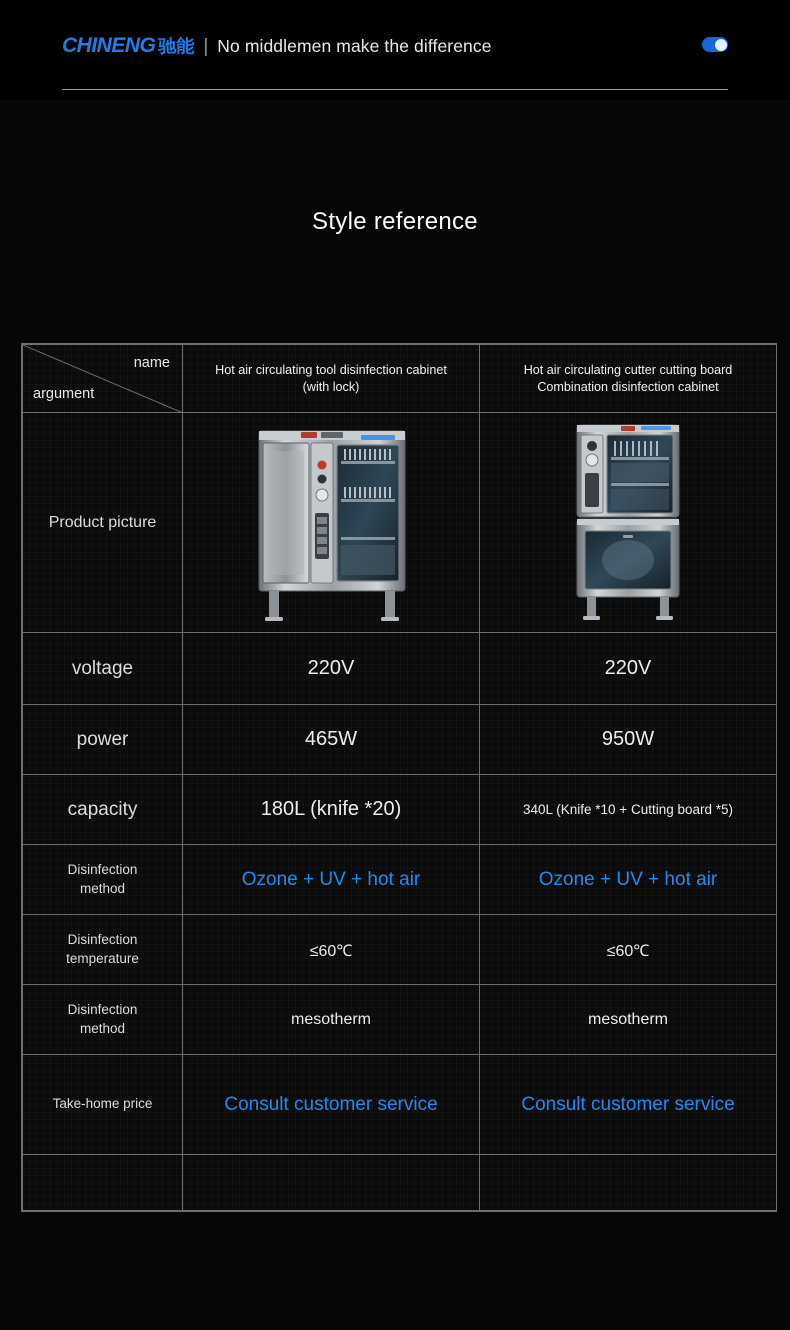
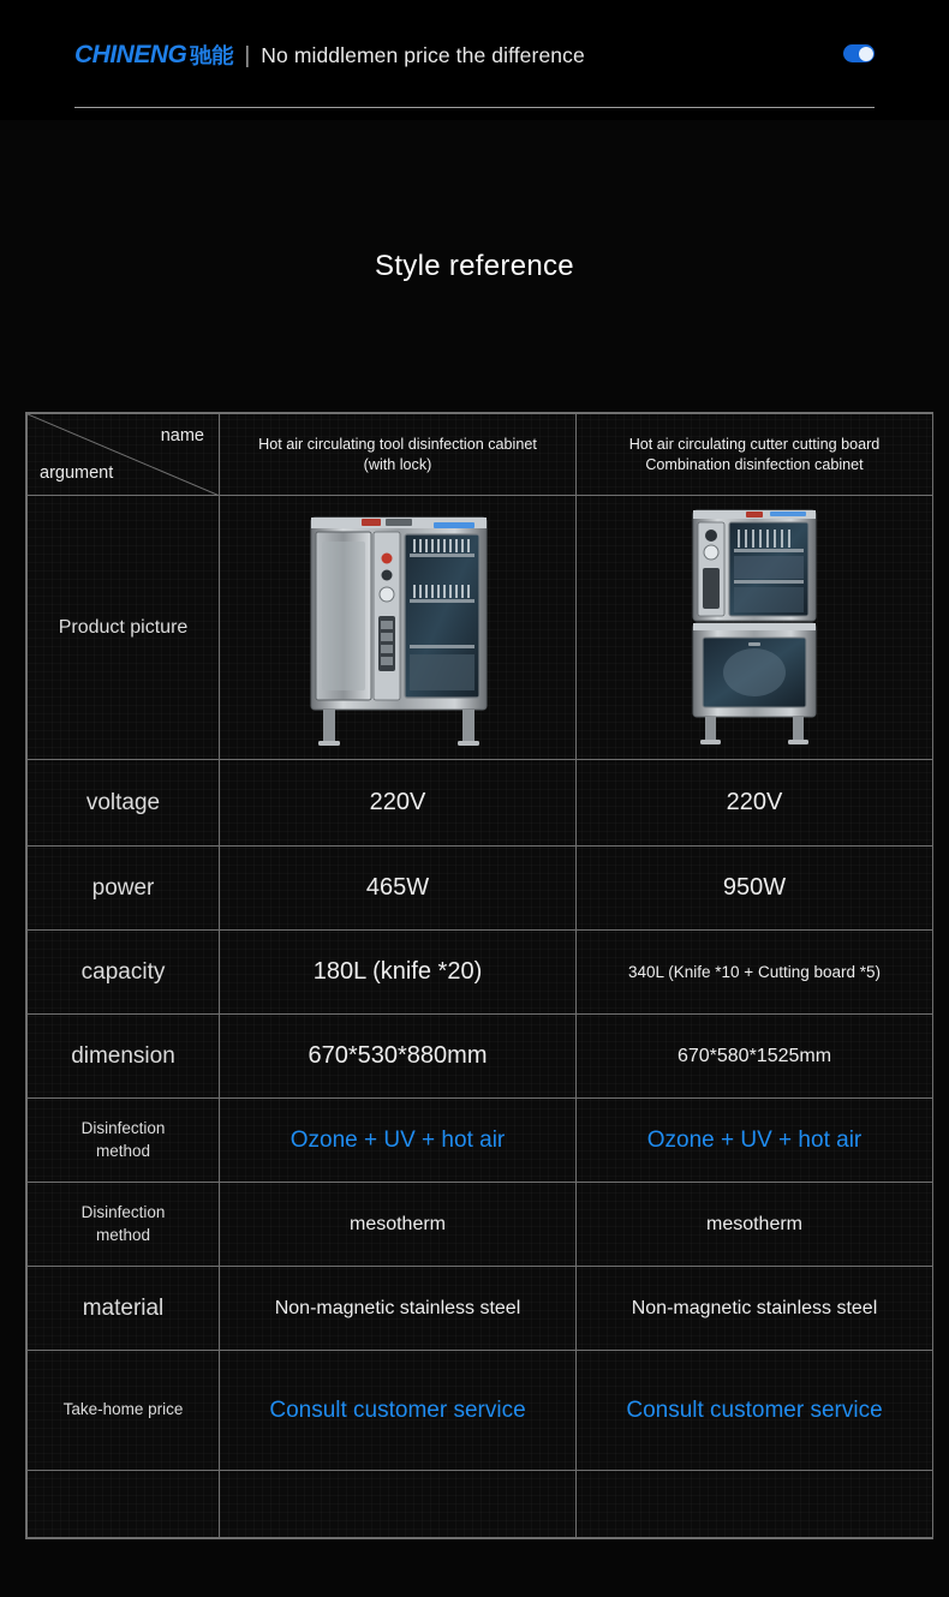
  CHINENG
  驰能
  |
- No middlemen make the difference
+ No middlemen price the difference
  Style reference
  name argument	Hot air circulating tool disinfection cabinet (with lock)	Hot air circulating cutter cutting board Combination disinfection cabinet
  Product picture
  voltage	220V	220V
  power	465W	950W
  capacity	180L (knife *20)	340L (Knife *10 + Cutting board *5)
+ dimension	670*530*880mm	670*580*1525mm
  Disinfection method	Ozone + UV + hot air	Ozone + UV + hot air
- Disinfection temperature	≤60℃	≤60℃
  Disinfection method	mesotherm	mesotherm
+ material	Non-magnetic stainless steel	Non-magnetic stainless steel
  Take-home price	Consult customer service	Consult customer service
